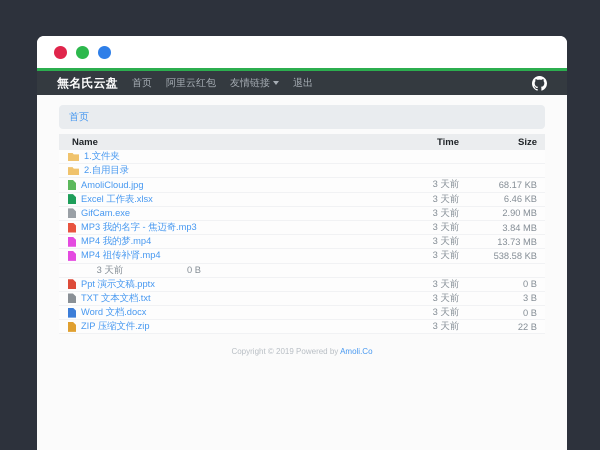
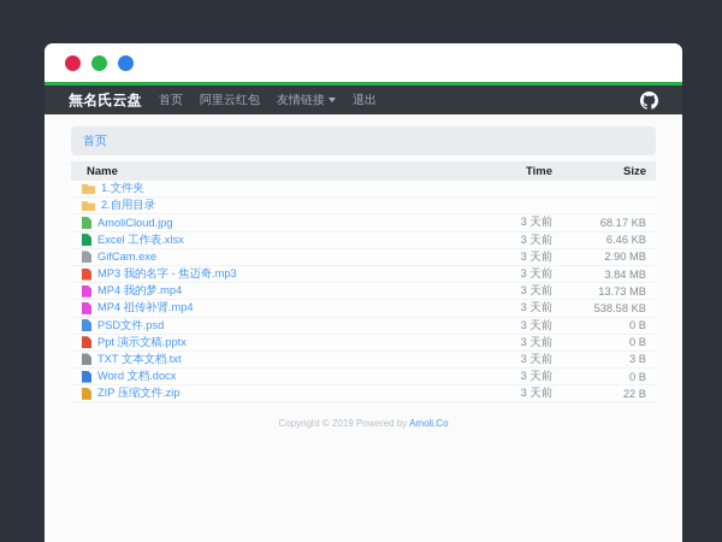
  無名氏云盘
  首页
  阿里云红包
  友情链接
  退出
  首页
  Name
  Time
  Size
  1.文件夹
  2.自用目录
  AmoliCloud.jpg
  3 天前
  68.17 KB
  Excel 工作表.xlsx
  3 天前
  6.46 KB
  GifCam.exe
  3 天前
  2.90 MB
  MP3 我的名字 - 焦迈奇.mp3
  3 天前
  3.84 MB
  MP4 我的梦.mp4
  3 天前
  13.73 MB
  MP4 祖传补肾.mp4
  3 天前
  538.58 KB
+ PSD文件.psd
  3 天前
  0 B
  Ppt 演示文稿.pptx
  3 天前
  0 B
  TXT 文本文档.txt
  3 天前
  3 B
  Word 文档.docx
  3 天前
  0 B
  ZIP 压缩文件.zip
  3 天前
  22 B
  Copyright © 2019 Powered by Amoli.Co
